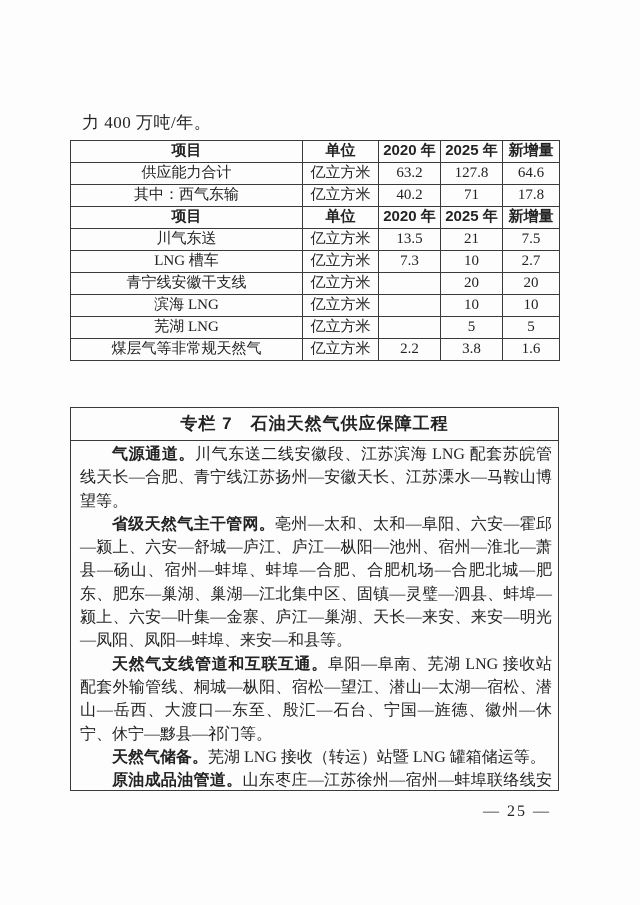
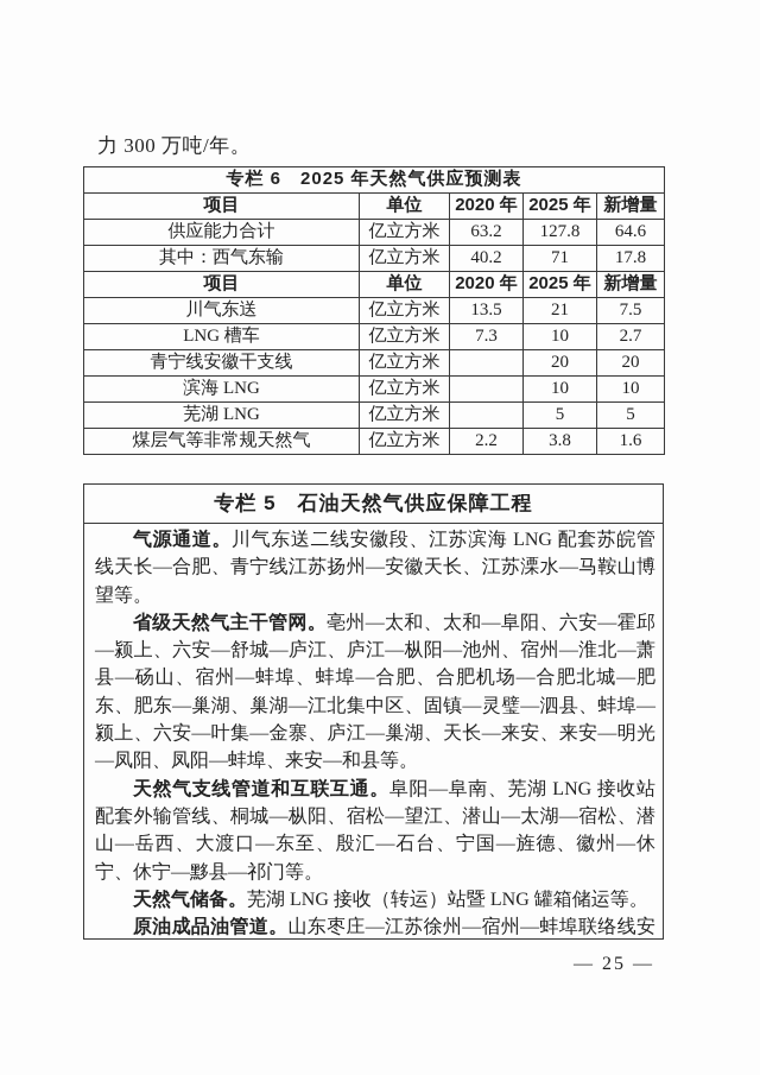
- 力 400 万吨/年。
+ 力 300 万吨/年。
+ 专栏 6 2025 年天然气供应预测表
  项目	单位	2020 年	2025 年	新增量
  供应能力合计	亿立方米	63.2	127.8	64.6
  其中：西气东输	亿立方米	40.2	71	17.8
  项目	单位	2020 年	2025 年	新增量
  川气东送	亿立方米	13.5	21	7.5
  LNG 槽车	亿立方米	7.3	10	2.7
  青宁线安徽干支线	亿立方米		20	20
  滨海 LNG	亿立方米		10	10
  芜湖 LNG	亿立方米		5	5
  煤层气等非常规天然气	亿立方米	2.2	3.8	1.6
- 专栏 7 石油天然气供应保障工程
+ 专栏 5 石油天然气供应保障工程
  气源通道。川气东送二线安徽段、江苏滨海 LNG 配套苏皖管线天长—合肥、青宁线江苏扬州—安徽天长、江苏溧水—马鞍山博望等。
  省级天然气主干管网。亳州—太和、太和—阜阳、六安—霍邱—颍上、六安—舒城—庐江、庐江—枞阳—池州、宿州—淮北—萧县—砀山、宿州—蚌埠、蚌埠—合肥、合肥机场—合肥北城—肥东、肥东—巢湖、巢湖—江北集中区、固镇—灵璧—泗县、蚌埠—颍上、六安—叶集—金寨、庐江—巢湖、天长—来安、来安—明光—凤阳、凤阳—蚌埠、来安—和县等。
  天然气支线管道和互联互通。阜阳—阜南、芜湖 LNG 接收站配套外输管线、桐城—枞阳、宿松—望江、潜山—太湖—宿松、潜山—岳西、大渡口—东至、殷汇—石台、宁国—旌德、徽州—休宁、休宁—黟县—祁门等。
  天然气储备。芜湖 LNG 接收（转运）站暨 LNG 罐箱储运等。
  — 25 —
